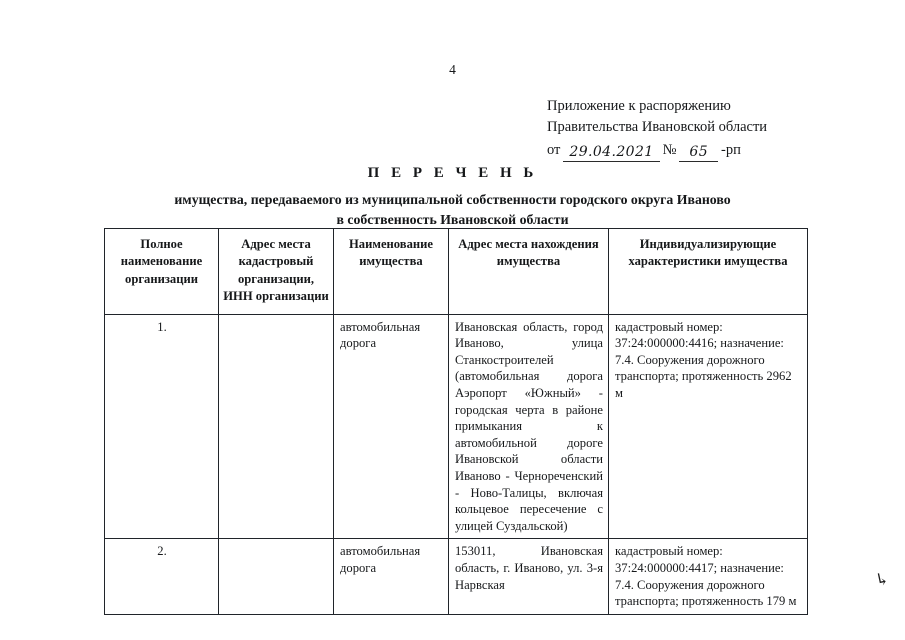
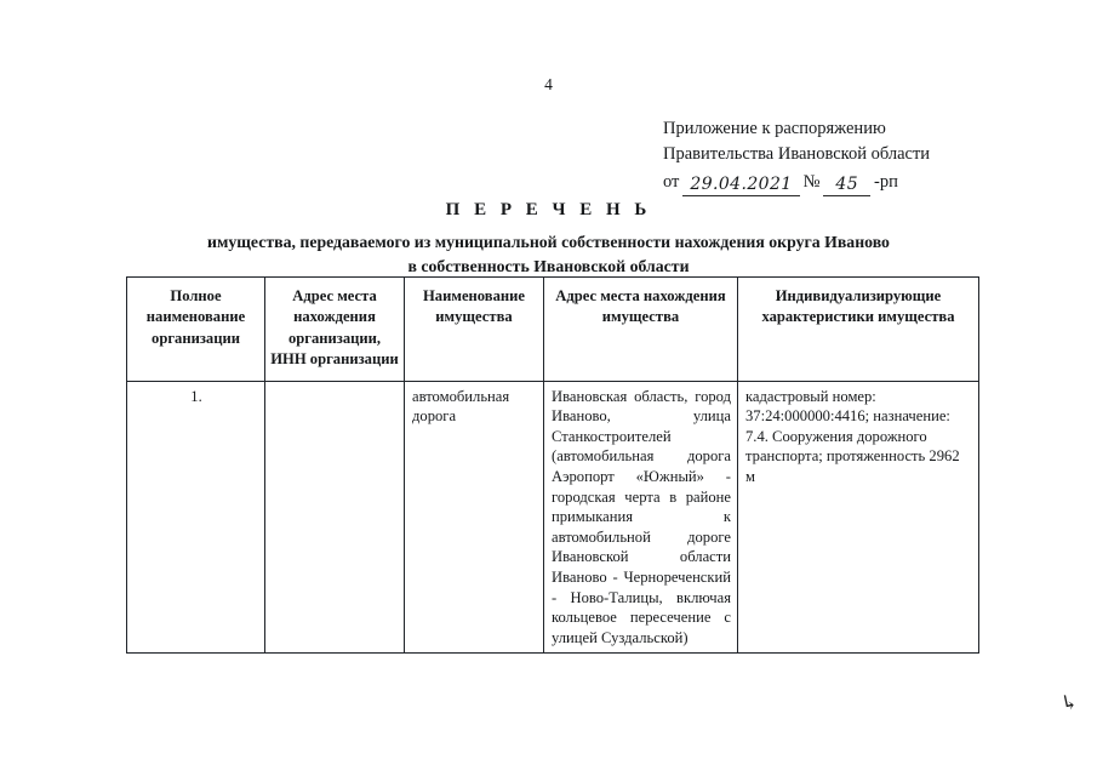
  4
  Приложение к распоряжению
  Правительства Ивановской области
  от
  29.04.2021
  №
- 65
+ 45
  -рп
  П Е Р Е Ч Е Н Ь
- имущества, передаваемого из муниципальной собственности городского округа Иваново
+ имущества, передаваемого из муниципальной собственности нахождения округа Иваново
  в собственность Ивановской области
- Полное наименование организации	Адрес места кадастровый организации, ИНН организации	Наименование имущества	Адрес места нахождения имущества	Индивидуализирующие характеристики имущества
+ Полное наименование организации	Адрес места нахождения организации, ИНН организации	Наименование имущества	Адрес места нахождения имущества	Индивидуализирующие характеристики имущества
  1.		автомобильная дорога	Ивановская область, город Иваново, улица Станкостроителей (автомобильная дорога Аэропорт «Южный» - городская черта в районе примыкания к автомобильной дороге Ивановской области Иваново - Чернореченский - Ново-Талицы, включая кольцевое пересечение с улицей Суздальской)	кадастровый номер: 37:24:000000:4416; назначение: 7.4. Сооружения дорожного транспорта; протяженность 2962 м
- 2.		автомобильная дорога	153011, Ивановская область, г. Иваново, ул. 3-я Нарвская	кадастровый номер: 37:24:000000:4417; назначение: 7.4. Сооружения дорожного транспорта; протяженность 179 м
